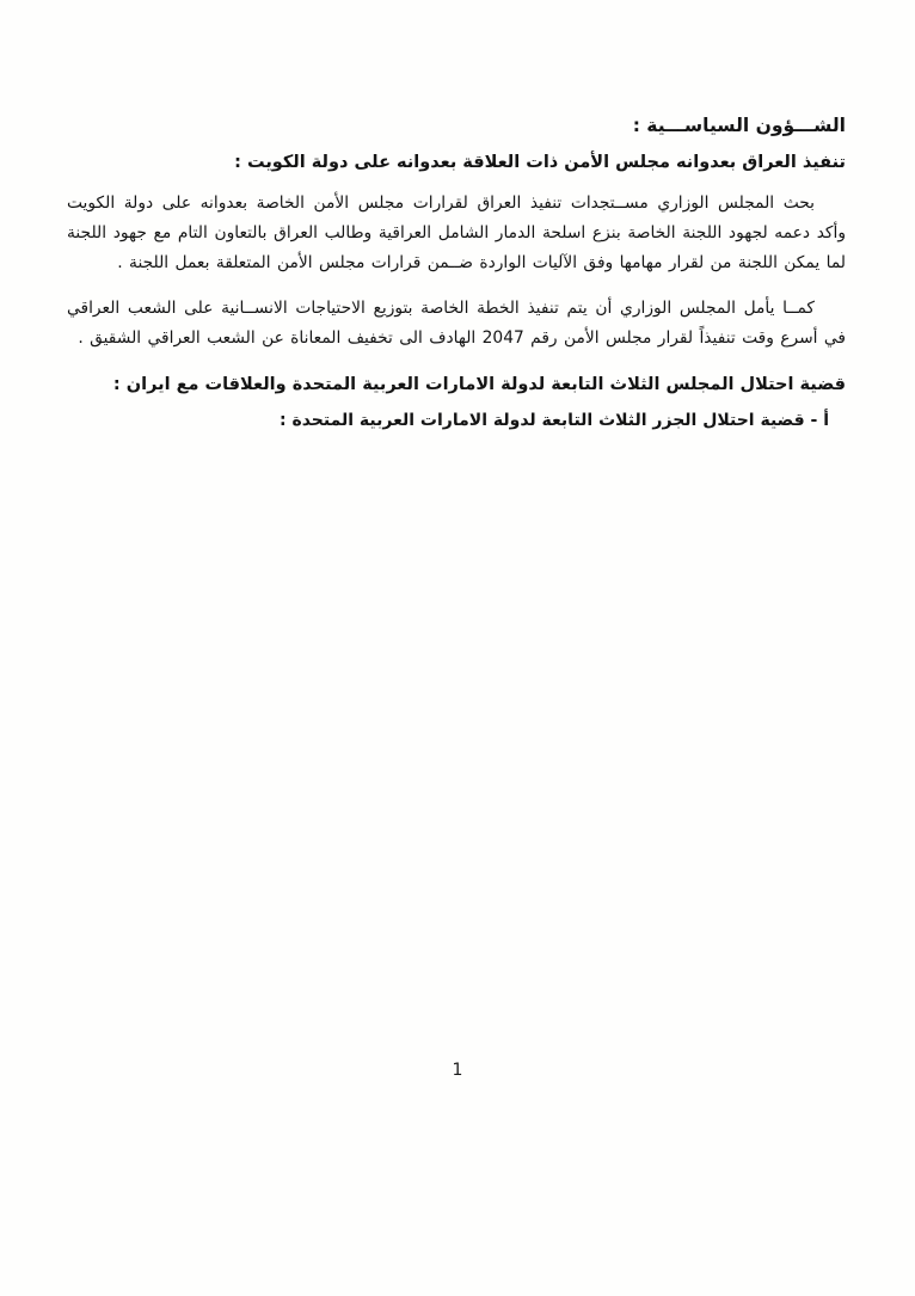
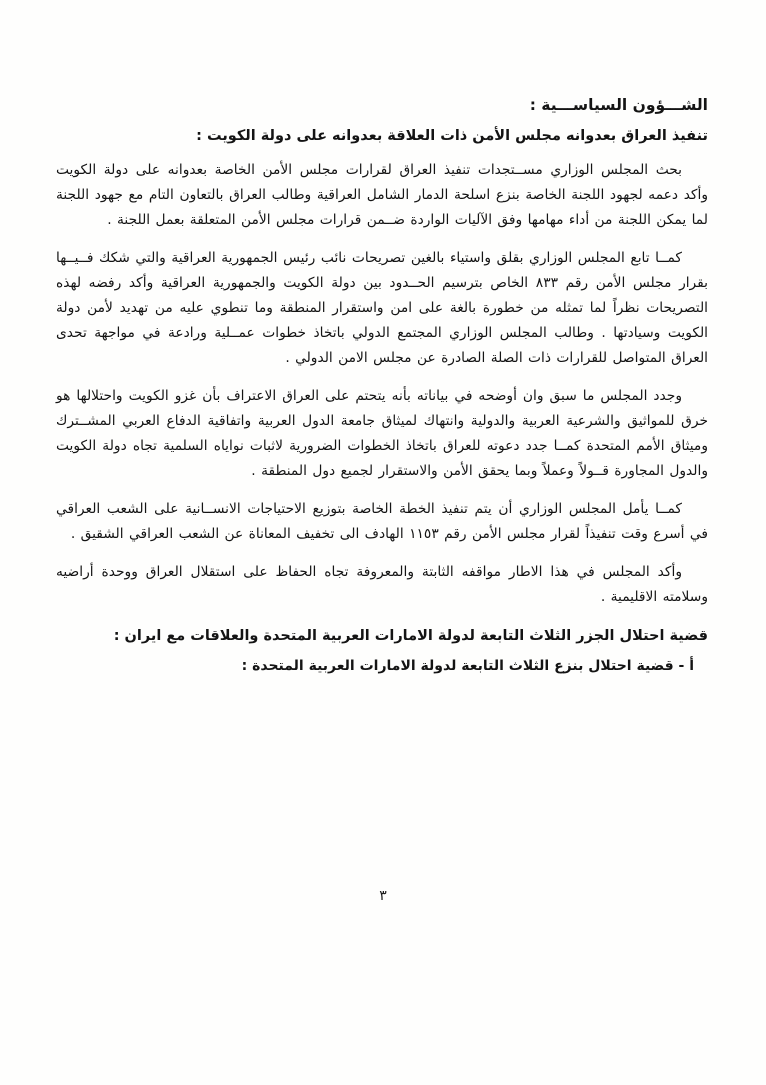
  الشـــؤون السياســـية :
  تنفيذ العراق بعدوانه مجلس الأمن ذات العلاقة بعدوانه على دولة الكويت :
- بحث المجلس الوزاري مســتجدات تنفيذ العراق لقرارات مجلس الأمن الخاصة بعدوانه على دولة الكويت وأكد دعمه لجهود اللجنة الخاصة بنزع اسلحة الدمار الشامل العراقية وطالب العراق بالتعاون التام مع جهود اللجنة لما يمكن اللجنة من لقرار مهامها وفق الآليات الواردة ضــمن قرارات مجلس الأمن المتعلقة بعمل اللجنة .
+ بحث المجلس الوزاري مســتجدات تنفيذ العراق لقرارات مجلس الأمن الخاصة بعدوانه على دولة الكويت وأكد دعمه لجهود اللجنة الخاصة بنزع اسلحة الدمار الشامل العراقية وطالب العراق بالتعاون التام مع جهود اللجنة لما يمكن اللجنة من أداء مهامها وفق الآليات الواردة ضــمن قرارات مجلس الأمن المتعلقة بعمل اللجنة .
+ كمــا تابع المجلس الوزاري بقلق واستياء بالغين تصريحات نائب رئيس الجمهورية العراقية والتي شكك فــيــها بقرار مجلس الأمن رقم ٨٣٣ الخاص بترسيم الحــدود بين دولة الكويت والجمهورية العراقية وأكد رفضه لهذه التصريحات نظراً لما تمثله من خطورة بالغة على امن واستقرار المنطقة وما تنطوي عليه من تهديد لأمن دولة الكويت وسيادتها . وطالب المجلس الوزاري المجتمع الدولي باتخاذ خطوات عمــلية ورادعة في مواجهة تحدى العراق المتواصل للقرارات ذات الصلة الصادرة عن مجلس الامن الدولي .
+ وجدد المجلس ما سبق وان أوضحه في بياناته بأنه يتحتم على العراق الاعتراف بأن غزو الكويت واحتلالها هو خرق للمواثيق والشرعية العربية والدولية وانتهاك لميثاق جامعة الدول العربية واتفاقية الدفاع العربي المشــترك وميثاق الأمم المتحدة كمــا جدد دعوته للعراق باتخاذ الخطوات الضرورية لاثبات نواياه السلمية تجاه دولة الكويت والدول المجاورة قــولاً وعملاً وبما يحقق الأمن والاستقرار لجميع دول المنطقة .
- كمــا يأمل المجلس الوزاري أن يتم تنفيذ الخطة الخاصة بتوزيع الاحتياجات الانســانية على الشعب العراقي في أسرع وقت تنفيذاً لقرار مجلس الأمن رقم 2047 الهادف الى تخفيف المعاناة عن الشعب العراقي الشقيق .
+ كمــا يأمل المجلس الوزاري أن يتم تنفيذ الخطة الخاصة بتوزيع الاحتياجات الانســانية على الشعب العراقي في أسرع وقت تنفيذاً لقرار مجلس الأمن رقم ١١٥٣ الهادف الى تخفيف المعاناة عن الشعب العراقي الشقيق .
+ وأكد المجلس في هذا الاطار مواقفه الثابتة والمعروفة تجاه الحفاظ على استقلال العراق ووحدة أراضيه وسلامته الاقليمية .
- قضية احتلال المجلس الثلاث التابعة لدولة الامارات العربية المتحدة والعلاقات مع ايران :
+ قضية احتلال الجزر الثلاث التابعة لدولة الامارات العربية المتحدة والعلاقات مع ايران :
- أ - قضية احتلال الجزر الثلاث التابعة لدولة الامارات العربية المتحدة :
+ أ - قضية احتلال بنزع الثلاث التابعة لدولة الامارات العربية المتحدة :
- 1
+ ٣
